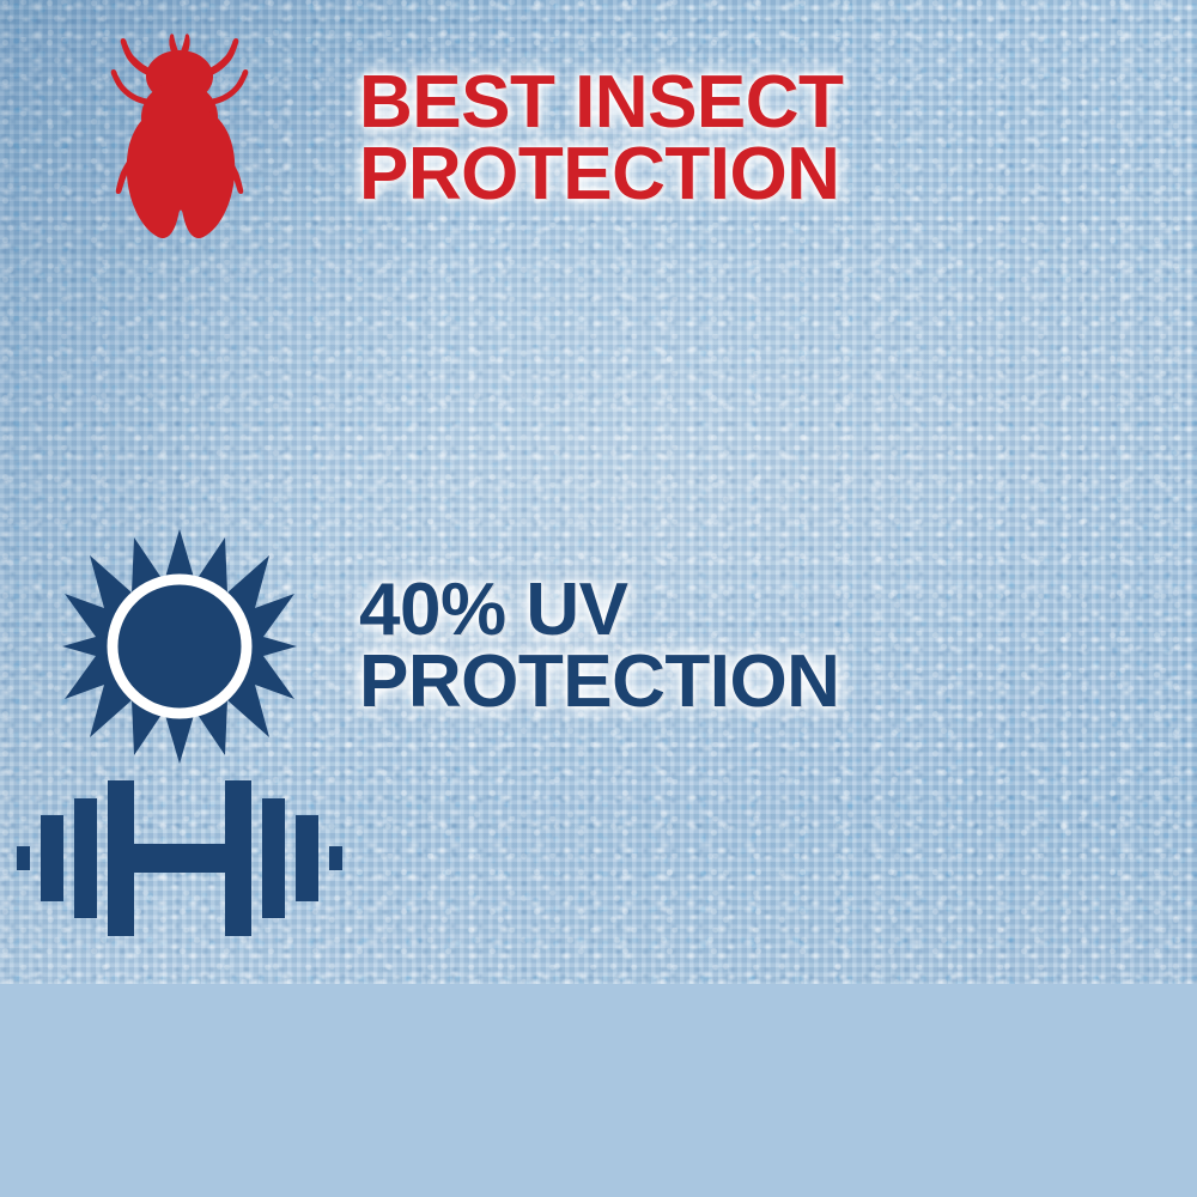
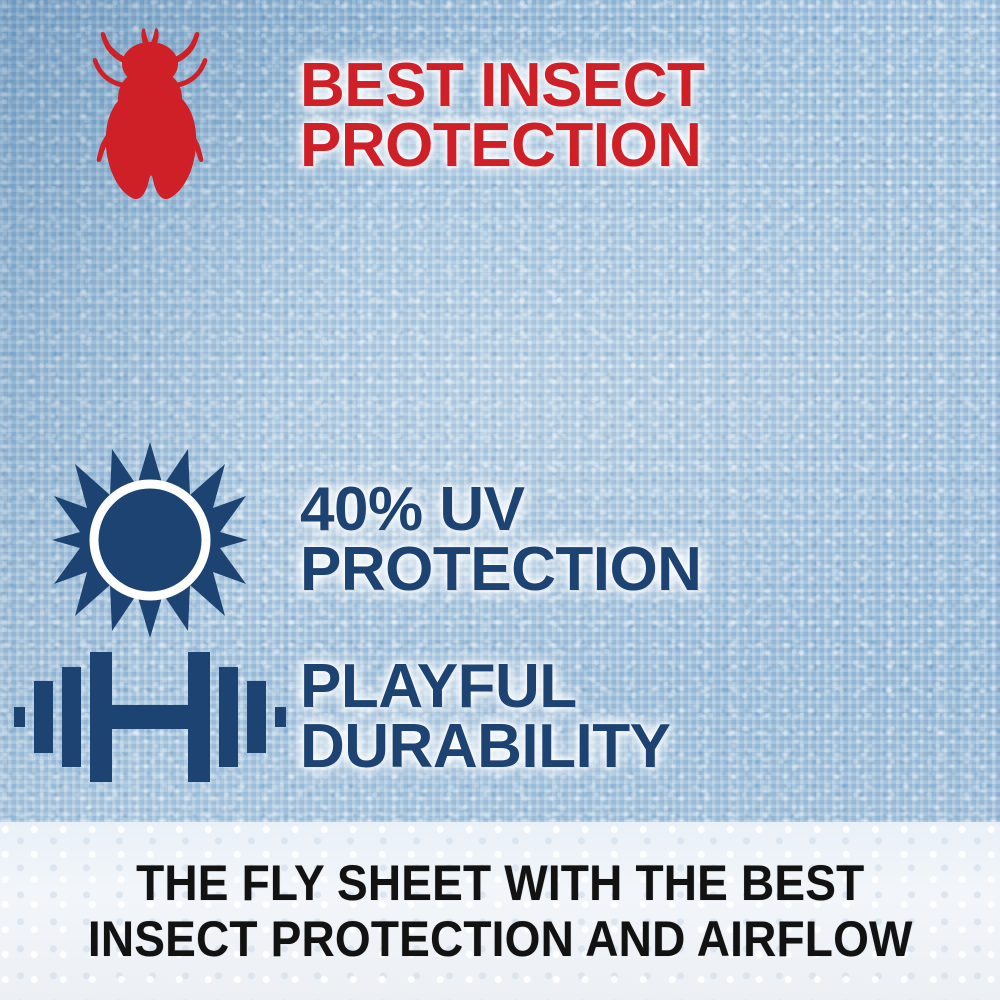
  BEST INSECT
  PROTECTION
  40% UV
  PROTECTION
+ PLAYFUL
+ DURABILITY
+ THE FLY SHEET WITH THE BEST
+ INSECT PROTECTION AND AIRFLOW
